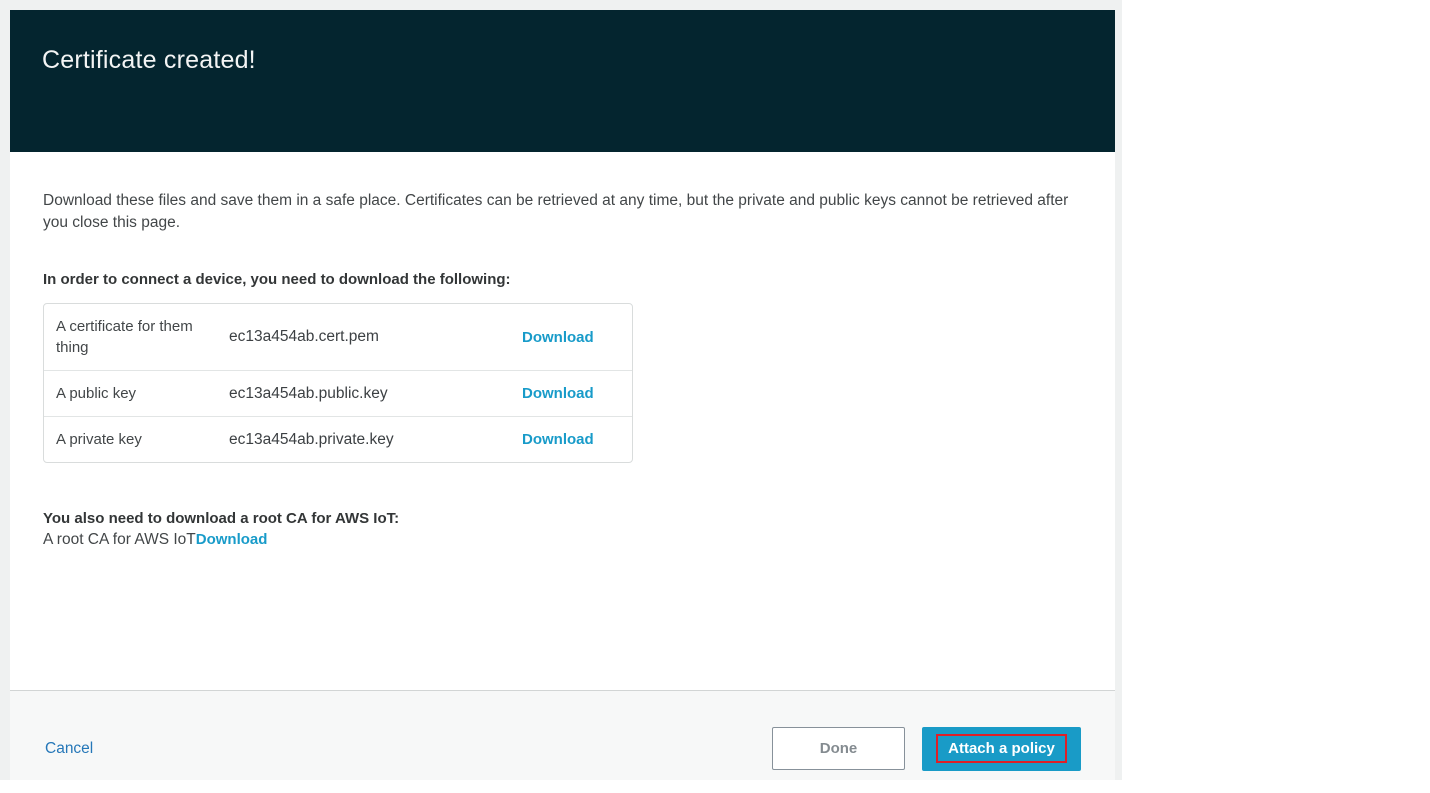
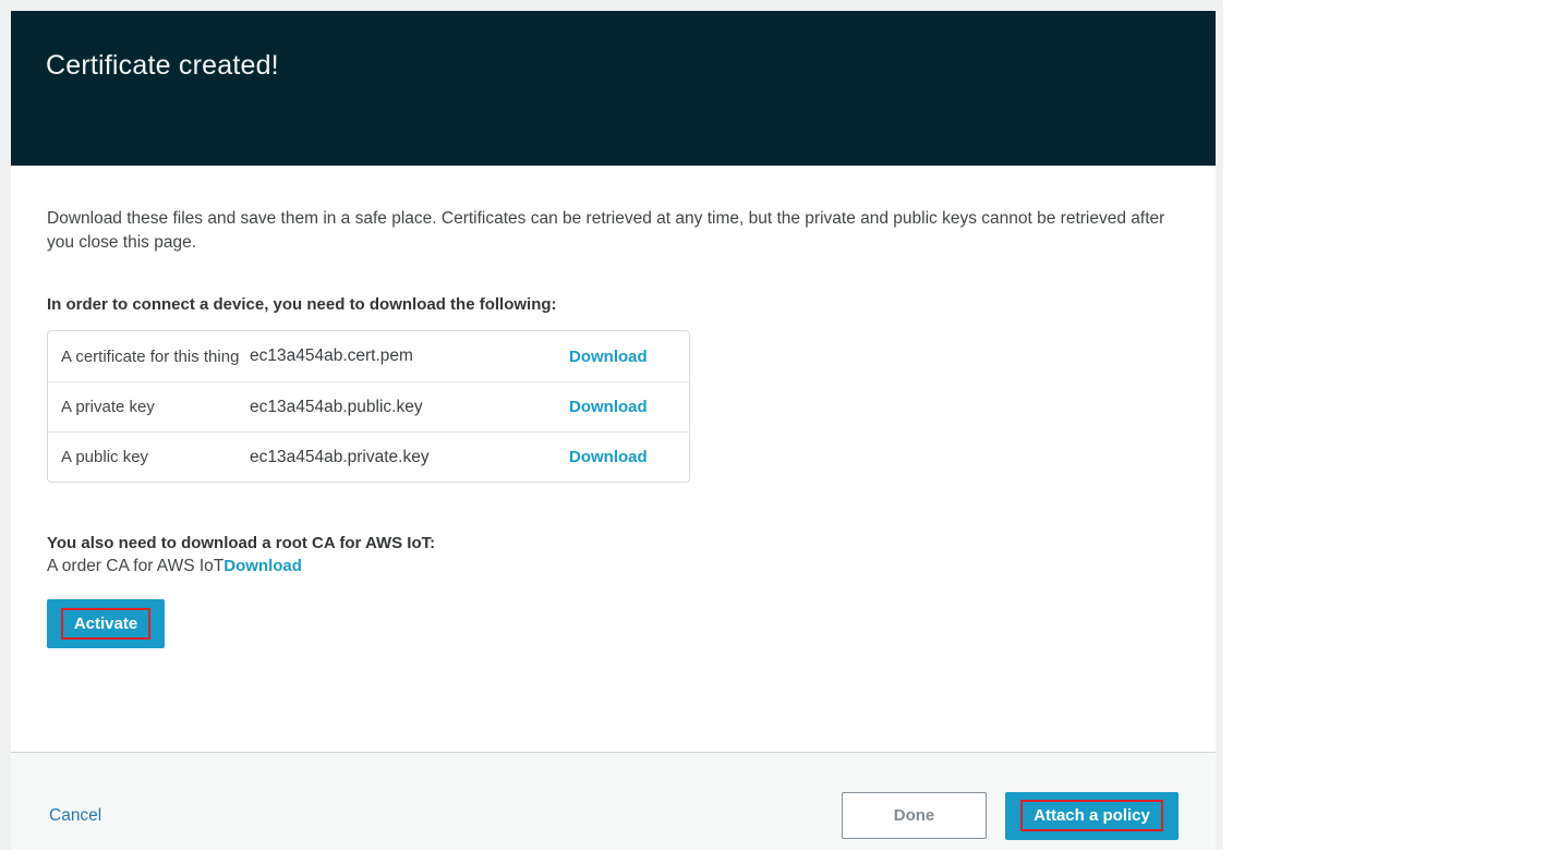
  Certificate created!
  Download these files and save them in a safe place. Certificates can be retrieved at any time, but the private and public keys cannot be retrieved after you close this page.
  In order to connect a device, you need to download the following:
- A certificate for them thing
+ A certificate for this thing
  ec13a454ab.cert.pem
  Download
- A public key
+ A private key
  ec13a454ab.public.key
  Download
- A private key
+ A public key
  ec13a454ab.private.key
  Download
  You also need to download a root CA for AWS IoT:
- A root CA for AWS IoTDownload
+ A order CA for AWS IoTDownload
+ Activate
  Cancel
  Done
  Attach a policy
